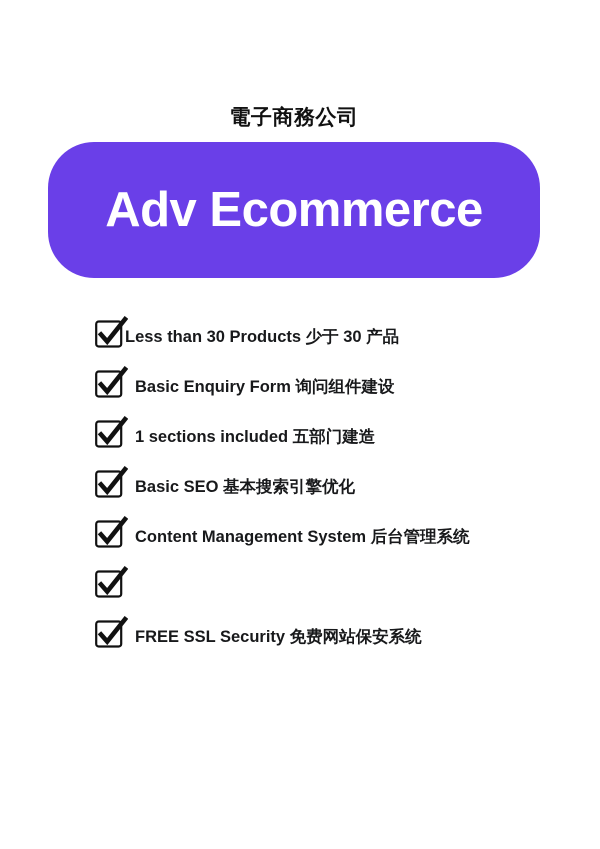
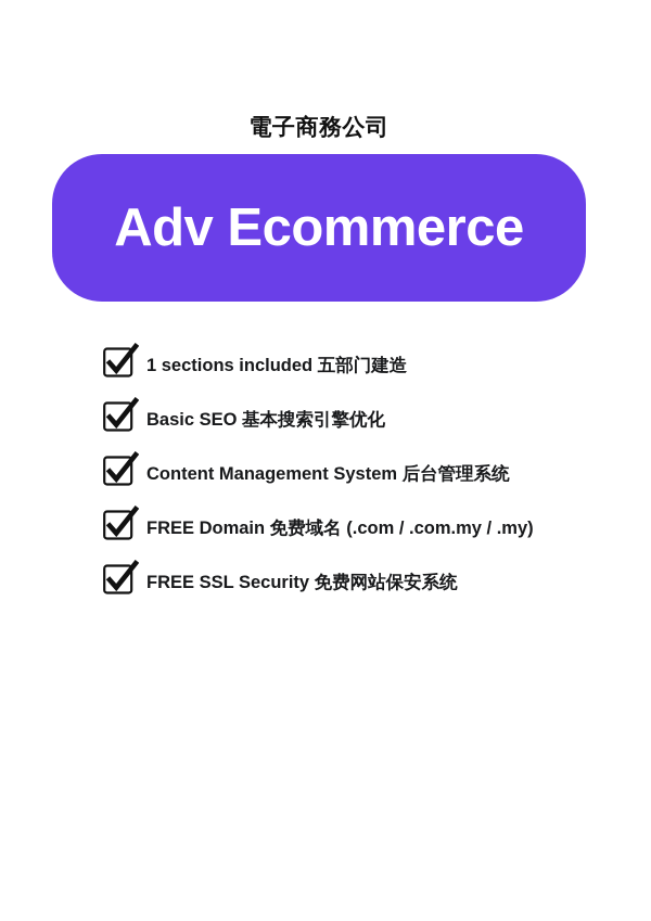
  電子商務公司
  Adv Ecommerce
- Less than 30 Products 少于 30 产品
- Basic Enquiry Form 询问组件建设
  1 sections included 五部门建造
  Basic SEO 基本搜索引擎优化
  Content Management System 后台管理系统
+ FREE Domain 免费域名 (.com / .com.my / .my)
  FREE SSL Security 免费网站保安系统
